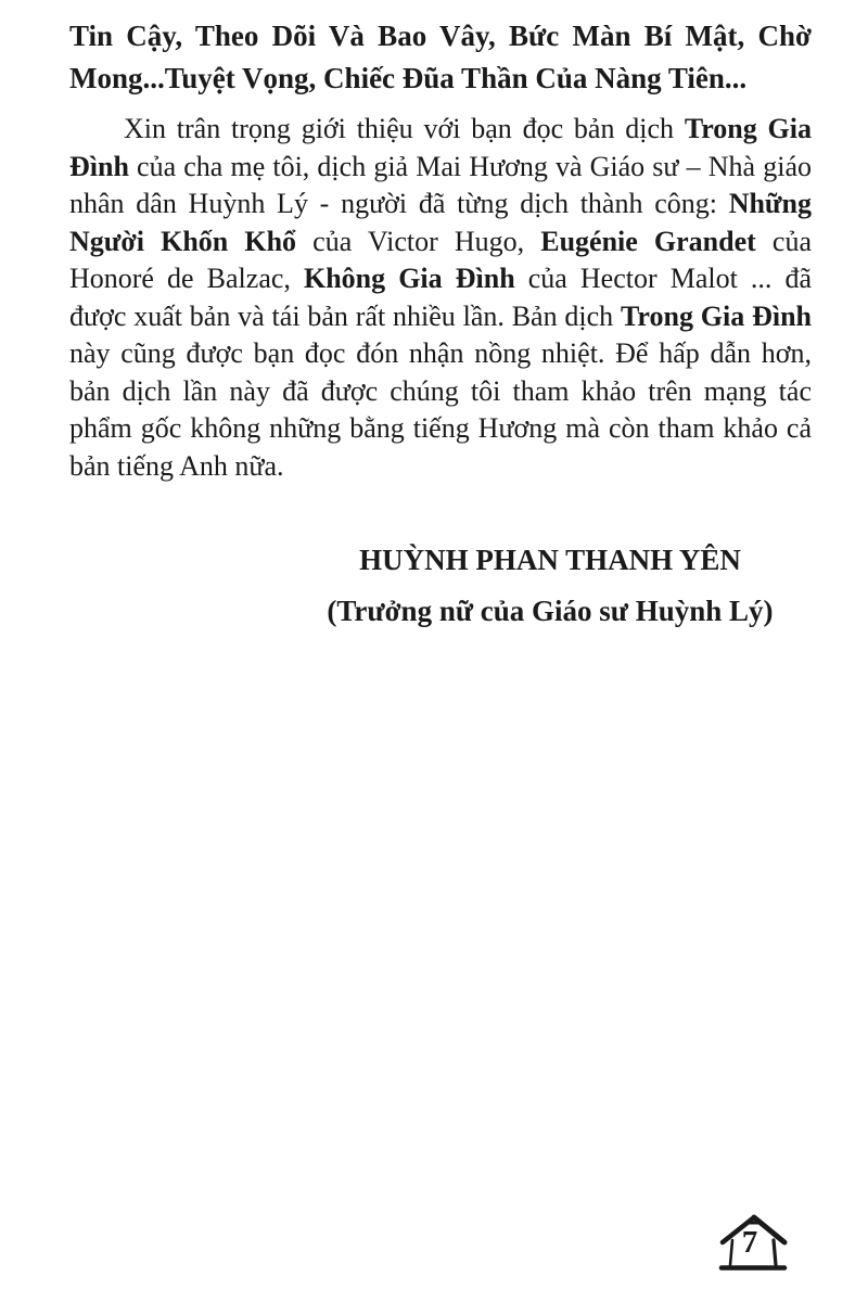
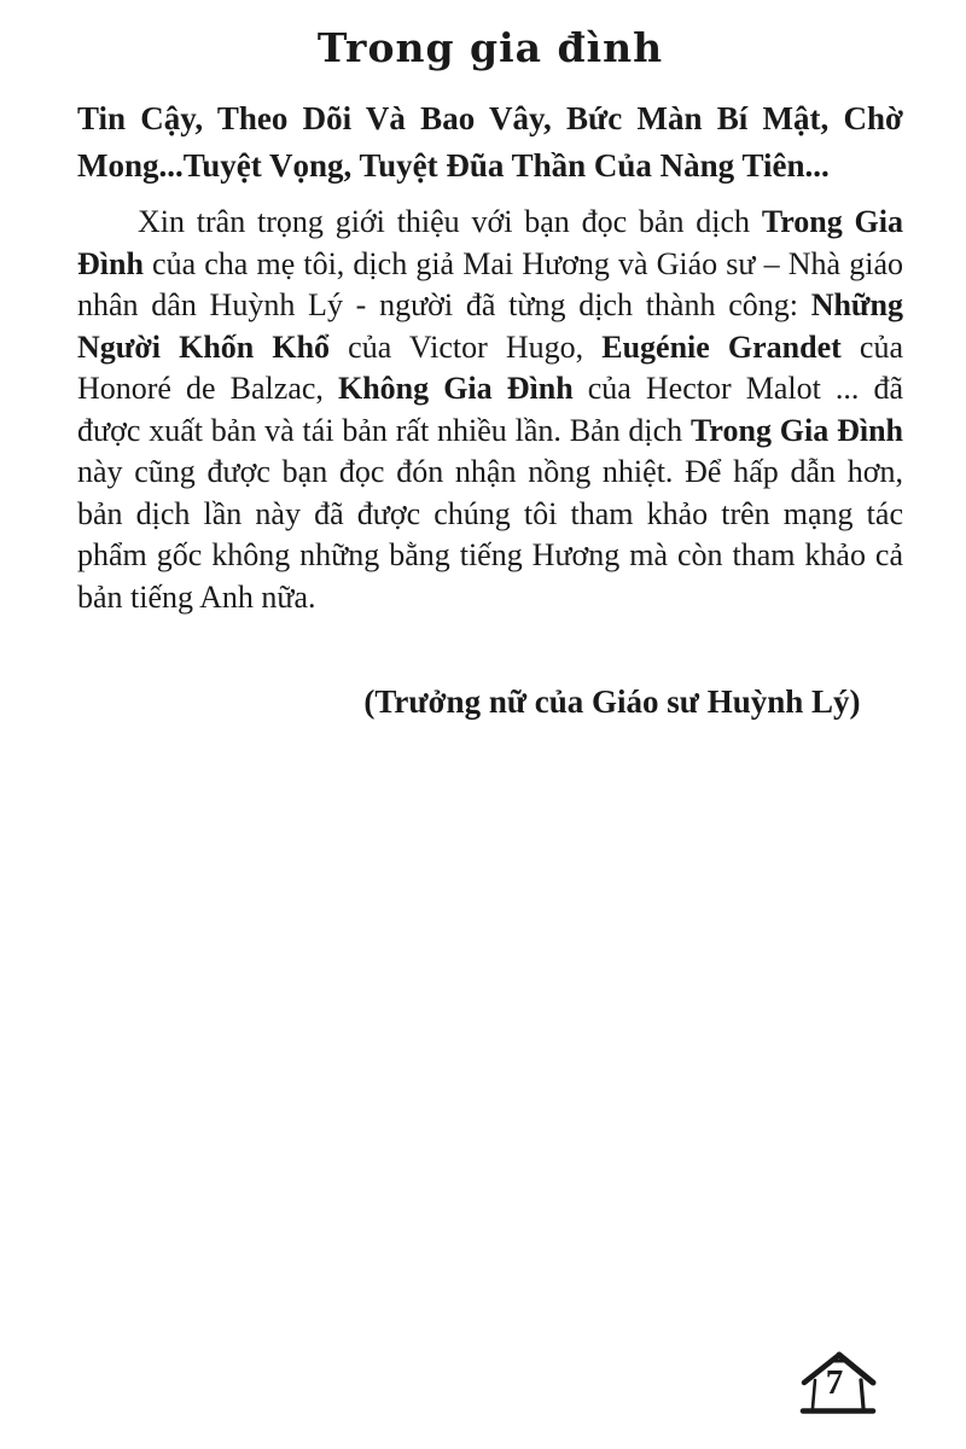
+ Trong gia đình
- Tin Cậy, Theo Dõi Và Bao Vây, Bức Màn Bí Mật, Chờ Mong...Tuyệt Vọng, Chiếc Đũa Thần Của Nàng Tiên...
+ Tin Cậy, Theo Dõi Và Bao Vây, Bức Màn Bí Mật, Chờ Mong...Tuyệt Vọng, Tuyệt Đũa Thần Của Nàng Tiên...
  Xin trân trọng giới thiệu với bạn đọc bản dịch Trong Gia Đình của cha mẹ tôi, dịch giả Mai Hương và Giáo sư – Nhà giáo nhân dân Huỳnh Lý - người đã từng dịch thành công: Những Người Khốn Khổ của Victor Hugo, Eugénie Grandet của Honoré de Balzac, Không Gia Đình của Hector Malot ... đã được xuất bản và tái bản rất nhiều lần. Bản dịch Trong Gia Đình này cũng được bạn đọc đón nhận nồng nhiệt. Để hấp dẫn hơn, bản dịch lần này đã được chúng tôi tham khảo trên mạng tác phẩm gốc không những bằng tiếng Hương mà còn tham khảo cả bản tiếng Anh nữa.
- HUỲNH PHAN THANH YÊN
  (Trưởng nữ của Giáo sư Huỳnh Lý)
  7
